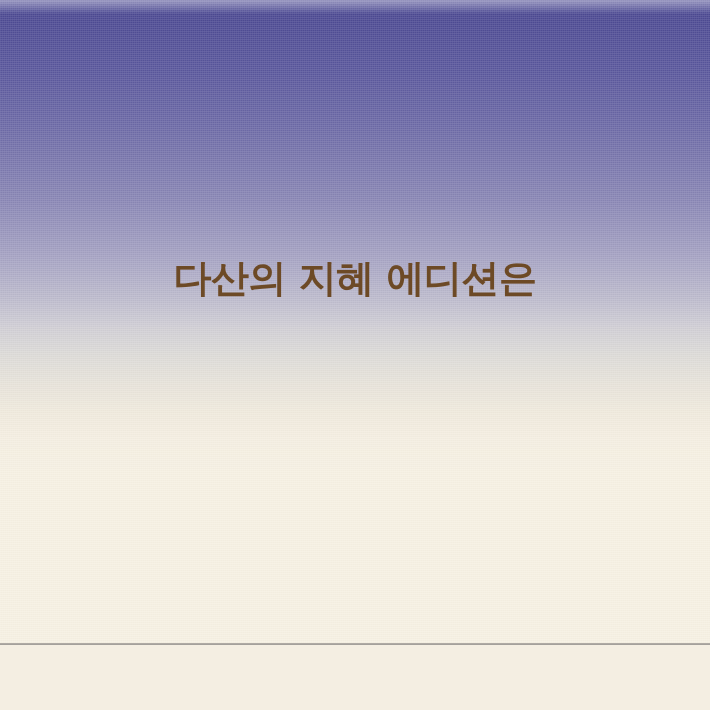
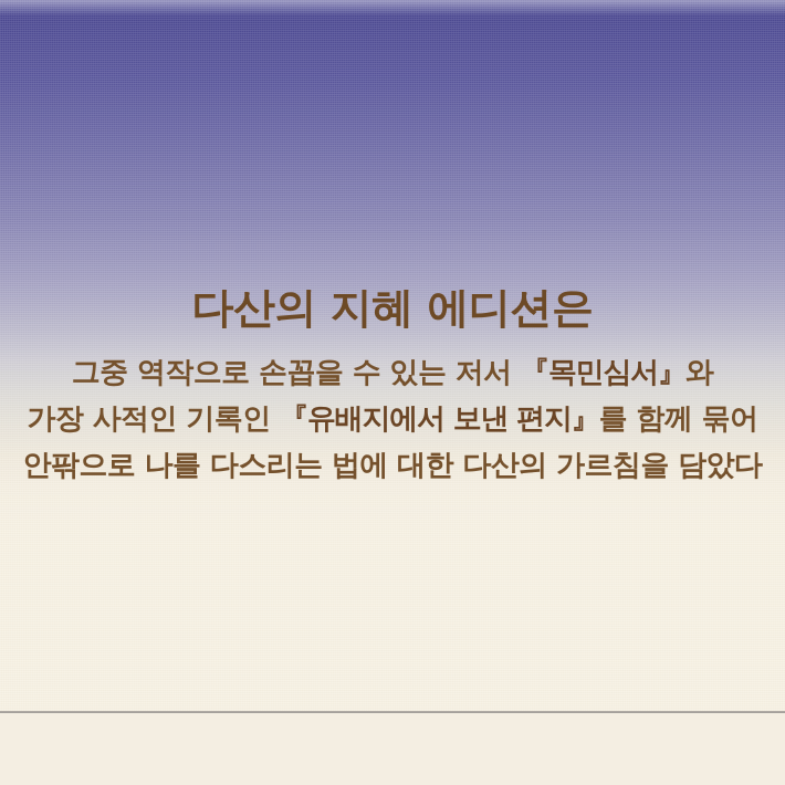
  다산의 지혜 에디션은
+ 그중 역작으로 손꼽을 수 있는 저서 『목민심서』와
+ 가장 사적인 기록인 『유배지에서 보낸 편지』를 함께 묶어
+ 안팎으로 나를 다스리는 법에 대한 다산의 가르침을 담았다
